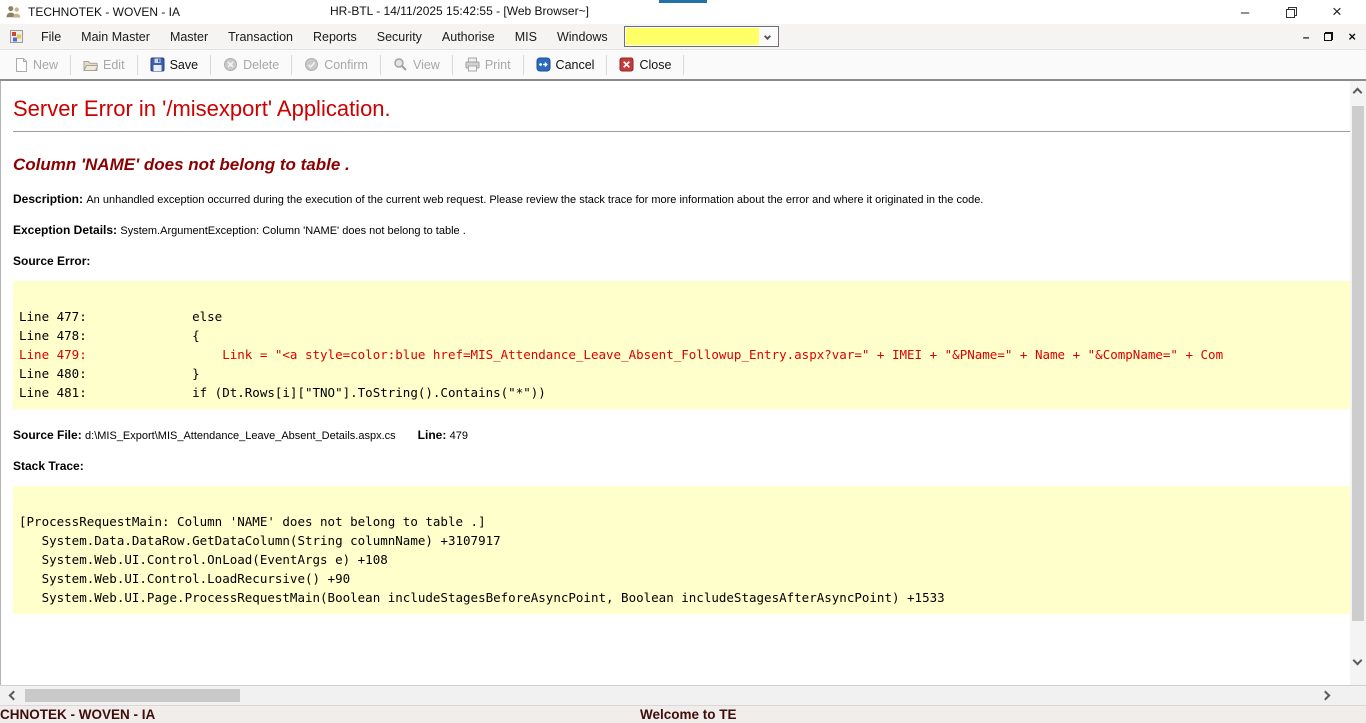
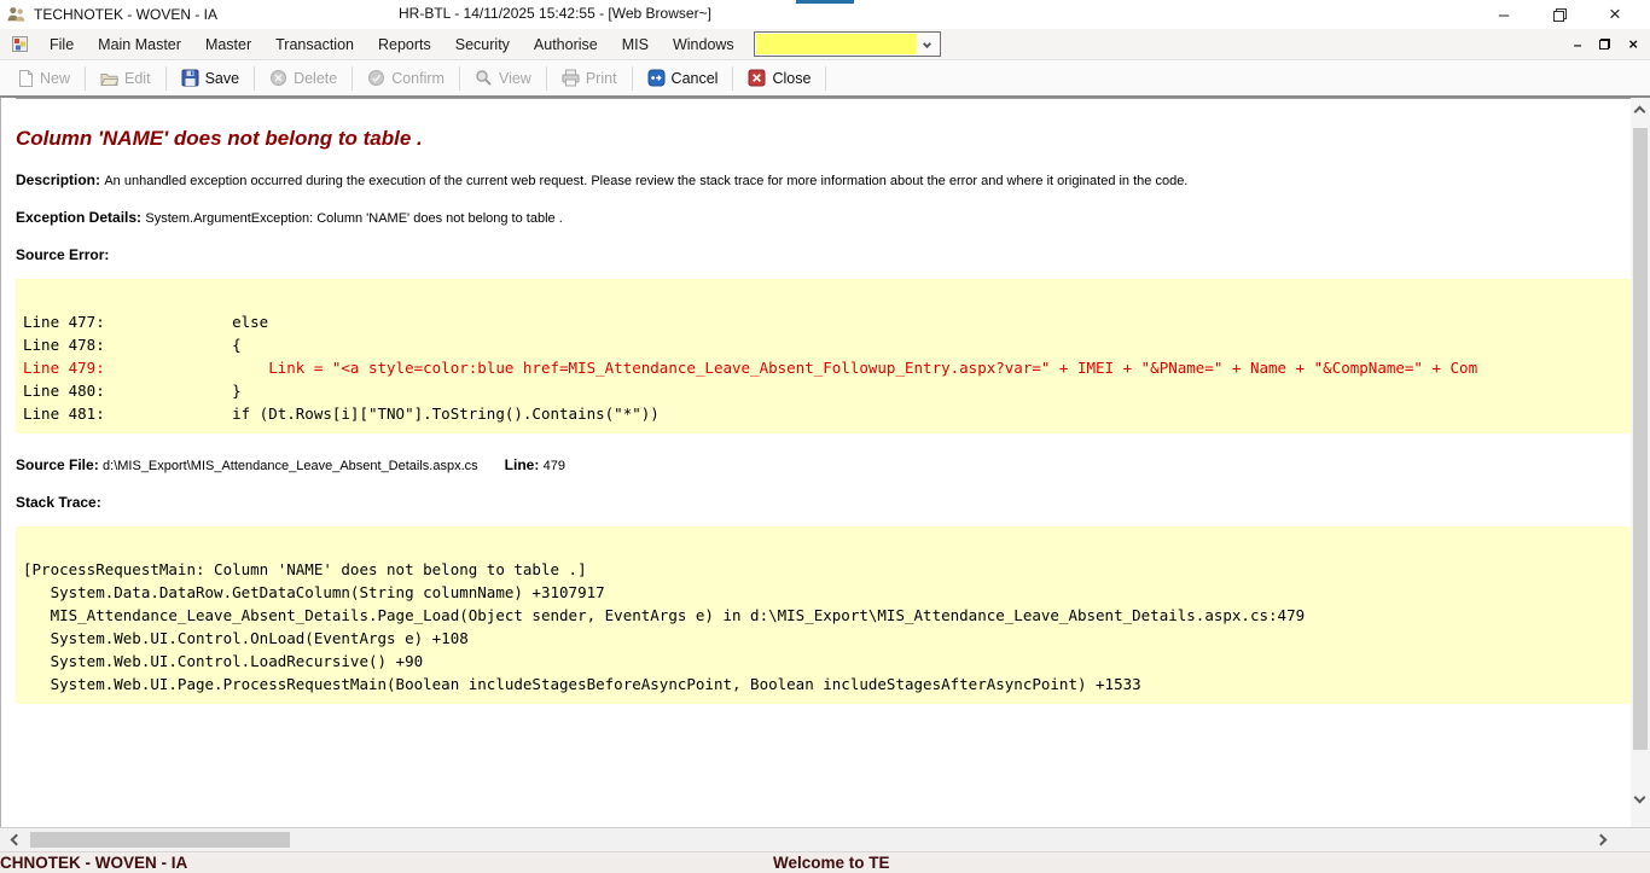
  TECHNOTEK - WOVEN - IA
  HR-BTL - 14/11/2025 15:42:55 - [Web Browser~]
  –
  ×
  File
  Main Master
  Master
  Transaction
  Reports
  Security
  Authorise
  MIS
  Windows
  –
  ×
  New
  Edit
  Save
  Delete
  Confirm
  View
  Print
  Cancel
  Close
- Server Error in '/misexport' Application.
  Column 'NAME' does not belong to table .
  Description: An unhandled exception occurred during the execution of the current web request. Please review the stack trace for more information about the error and where it originated in the code.
  Exception Details: System.ArgumentException: Column 'NAME' does not belong to table .
  Source Error:
  Line 477: else
  Line 478: {
  Line 479: Link = "<a style=color:blue href=MIS_Attendance_Leave_Absent_Followup_Entry.aspx?var=" + IMEI + "&PName=" + Name + "&CompName=" + Com
  Line 480: }
  Line 481: if (Dt.Rows[i]["TNO"].ToString().Contains("*"))
  Source File: d:\MIS_Export\MIS_Attendance_Leave_Absent_Details.aspx.cs Line: 479
  Stack Trace:
  [ProcessRequestMain: Column 'NAME' does not belong to table .]
  System.Data.DataRow.GetDataColumn(String columnName) +3107917
+ MIS_Attendance_Leave_Absent_Details.Page_Load(Object sender, EventArgs e) in d:\MIS_Export\MIS_Attendance_Leave_Absent_Details.aspx.cs:479
  System.Web.UI.Control.OnLoad(EventArgs e) +108
  System.Web.UI.Control.LoadRecursive() +90
  System.Web.UI.Page.ProcessRequestMain(Boolean includeStagesBeforeAsyncPoint, Boolean includeStagesAfterAsyncPoint) +1533
  CHNOTEK - WOVEN - IA
  Welcome to TE
